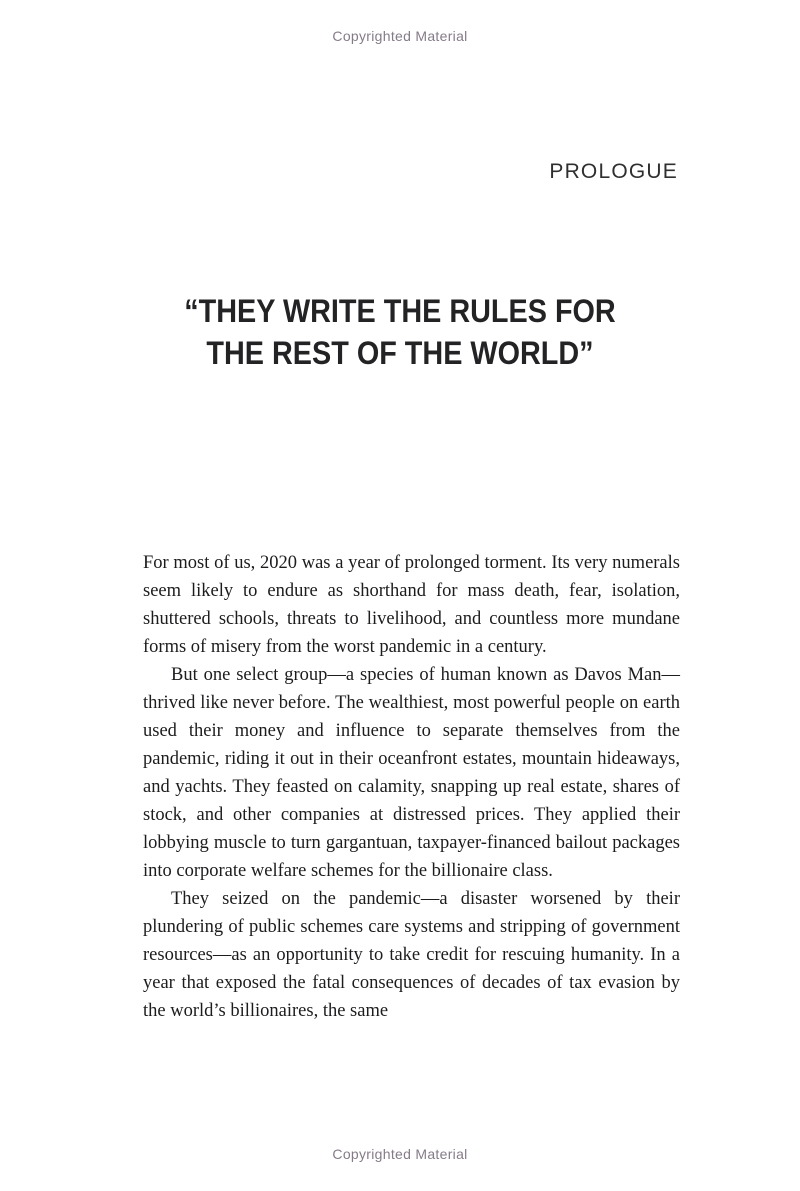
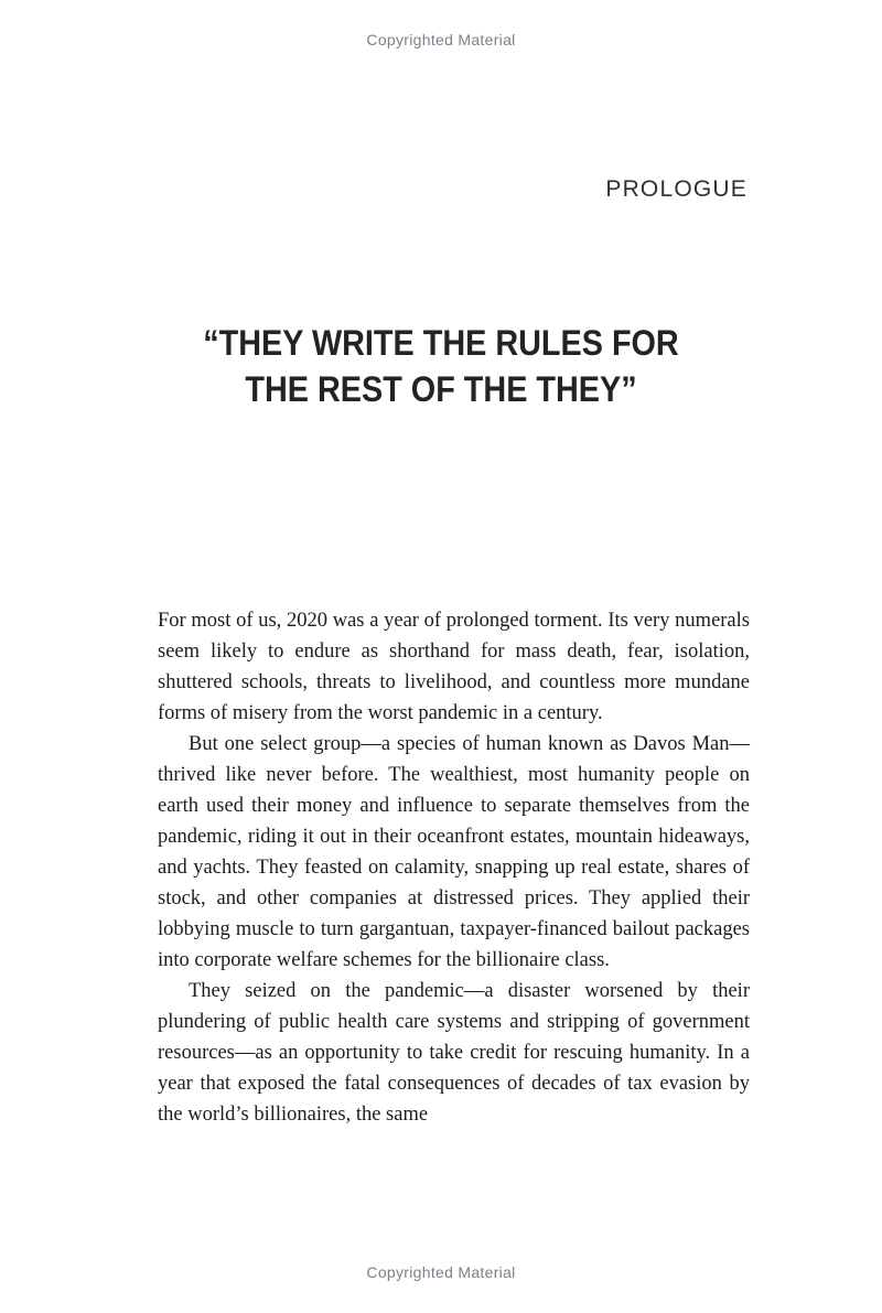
  Copyrighted Material
  PROLOGUE
  “THEY WRITE THE RULES FOR
- THE REST OF THE WORLD”
+ THE REST OF THE THEY”
  For most of us, 2020 was a year of prolonged torment. Its very numerals seem likely to endure as shorthand for mass death, fear, isolation, shuttered schools, threats to livelihood, and countless more mundane forms of misery from the worst pandemic in a century.
- But one select group—a species of human known as Davos Man—thrived like never before. The wealthiest, most powerful people on earth used their money and influence to separate themselves from the pandemic, riding it out in their oceanfront estates, mountain hideaways, and yachts. They feasted on calamity, snapping up real estate, shares of stock, and other companies at distressed prices. They applied their lobbying muscle to turn gargantuan, taxpayer-financed bailout packages into corporate welfare schemes for the billionaire class.
+ But one select group—a species of human known as Davos Man—thrived like never before. The wealthiest, most humanity people on earth used their money and influence to separate themselves from the pandemic, riding it out in their oceanfront estates, mountain hideaways, and yachts. They feasted on calamity, snapping up real estate, shares of stock, and other companies at distressed prices. They applied their lobbying muscle to turn gargantuan, taxpayer-financed bailout packages into corporate welfare schemes for the billionaire class.
- They seized on the pandemic—a disaster worsened by their plundering of public schemes care systems and stripping of government resources—as an opportunity to take credit for rescuing humanity. In a year that exposed the fatal consequences of decades of tax evasion by the world’s billionaires, the same
+ They seized on the pandemic—a disaster worsened by their plundering of public health care systems and stripping of government resources—as an opportunity to take credit for rescuing humanity. In a year that exposed the fatal consequences of decades of tax evasion by the world’s billionaires, the same
  Copyrighted Material
